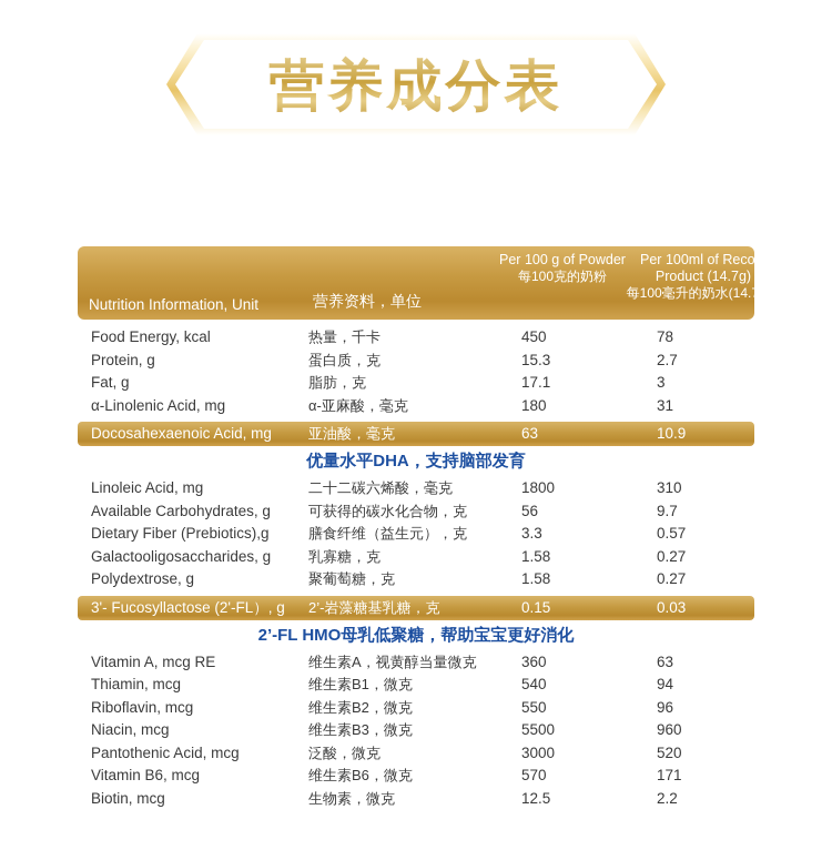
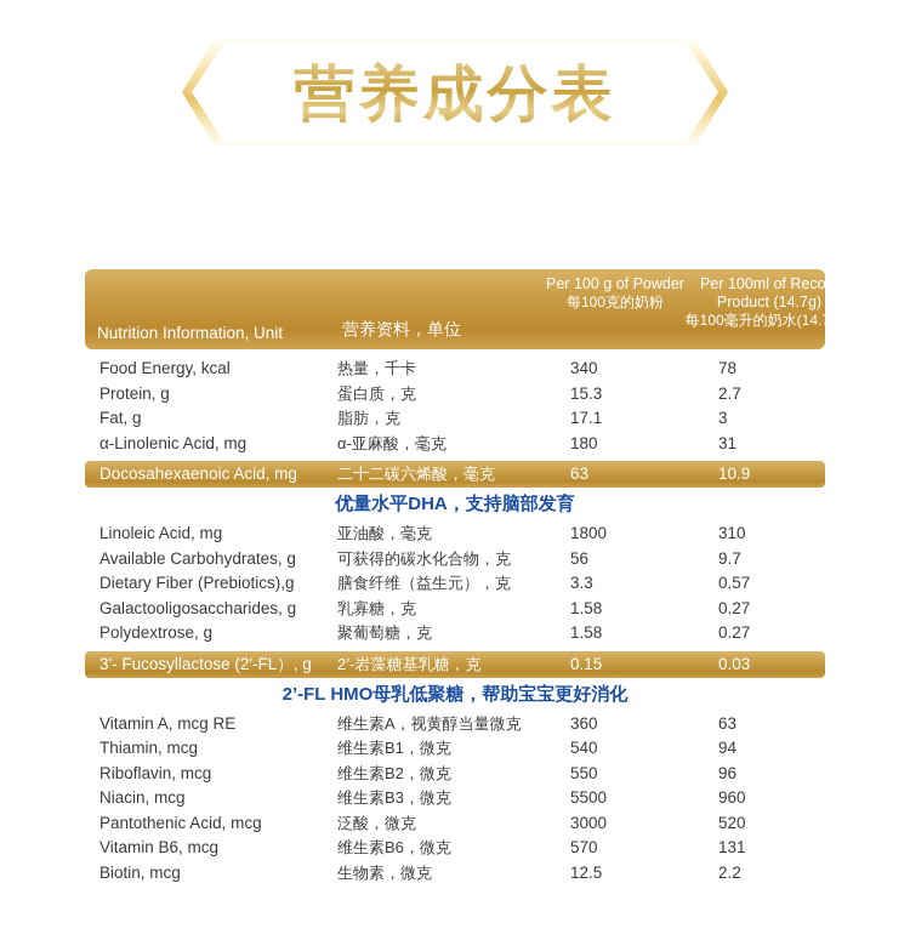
  营养成分表
  Nutrition Information, Unit
  营养资料，单位
  Per 100 g of Powder
  每100克的奶粉
  Per 100ml of Reco Product (14.7g)
  每100毫升的奶水(14.
  Food Energy, kcal
  热量，千卡
- 450
+ 340
  78
  Protein, g
  蛋白质，克
  15.3
  2.7
  Fat, g
  脂肪，克
  17.1
  3
  α-Linolenic Acid, mg
  α-亚麻酸，毫克
  180
  31
  Docosahexaenoic Acid, mg
- 亚油酸，毫克
+ 二十二碳六烯酸，毫克
  63
  10.9
  优量水平DHA，支持脑部发育
  Linoleic Acid, mg
- 二十二碳六烯酸，毫克
+ 亚油酸，毫克
  1800
  310
  Available Carbohydrates, g
  可获得的碳水化合物，克
  56
  9.7
  Dietary Fiber (Prebiotics),g
  膳食纤维（益生元），克
  3.3
  0.57
  Galactooligosaccharides, g
  乳寡糖，克
  1.58
  0.27
  Polydextrose, g
  聚葡萄糖，克
  1.58
  0.27
  3'- Fucosyllactose (2'-FL）, g
  2’-岩藻糖基乳糖，克
  0.15
  0.03
  2’-FL HMO母乳低聚糖，帮助宝宝更好消化
  Vitamin A, mcg RE
  维生素A，视黄醇当量微克
  360
  63
  Thiamin, mcg
  维生素B1，微克
  540
  94
  Riboflavin, mcg
  维生素B2，微克
  550
  96
  Niacin, mcg
  维生素B3，微克
  5500
  960
  Pantothenic Acid, mcg
  泛酸，微克
  3000
  520
  Vitamin B6, mcg
  维生素B6，微克
  570
- 171
+ 131
  Biotin, mcg
  生物素，微克
  12.5
  2.2
